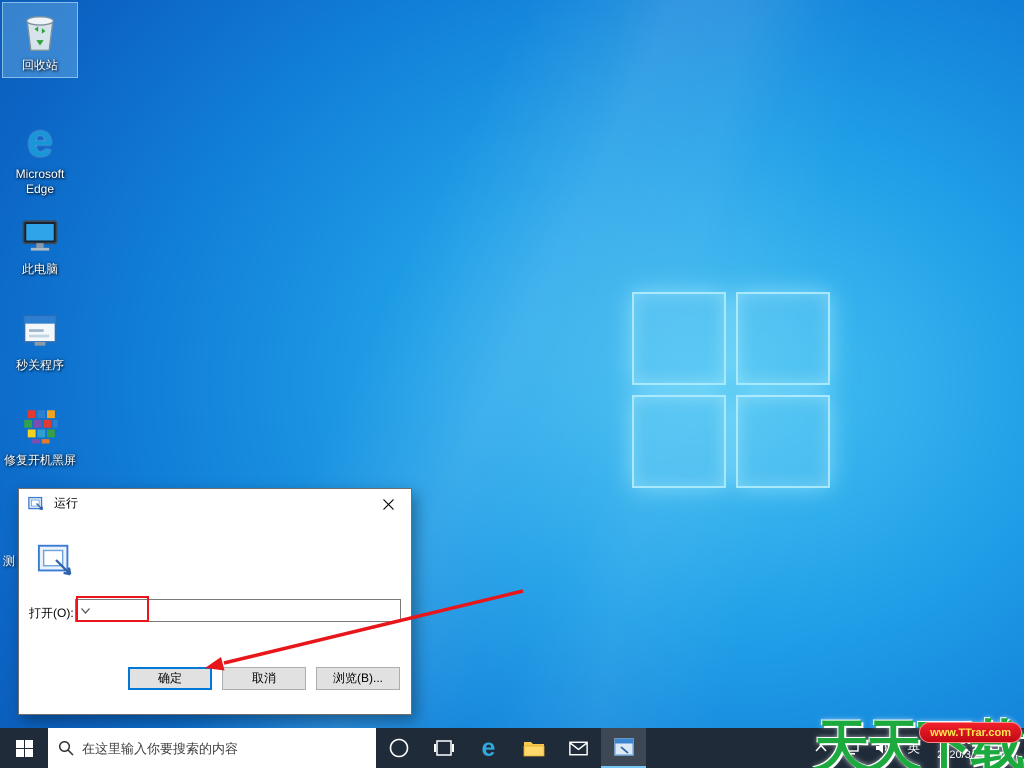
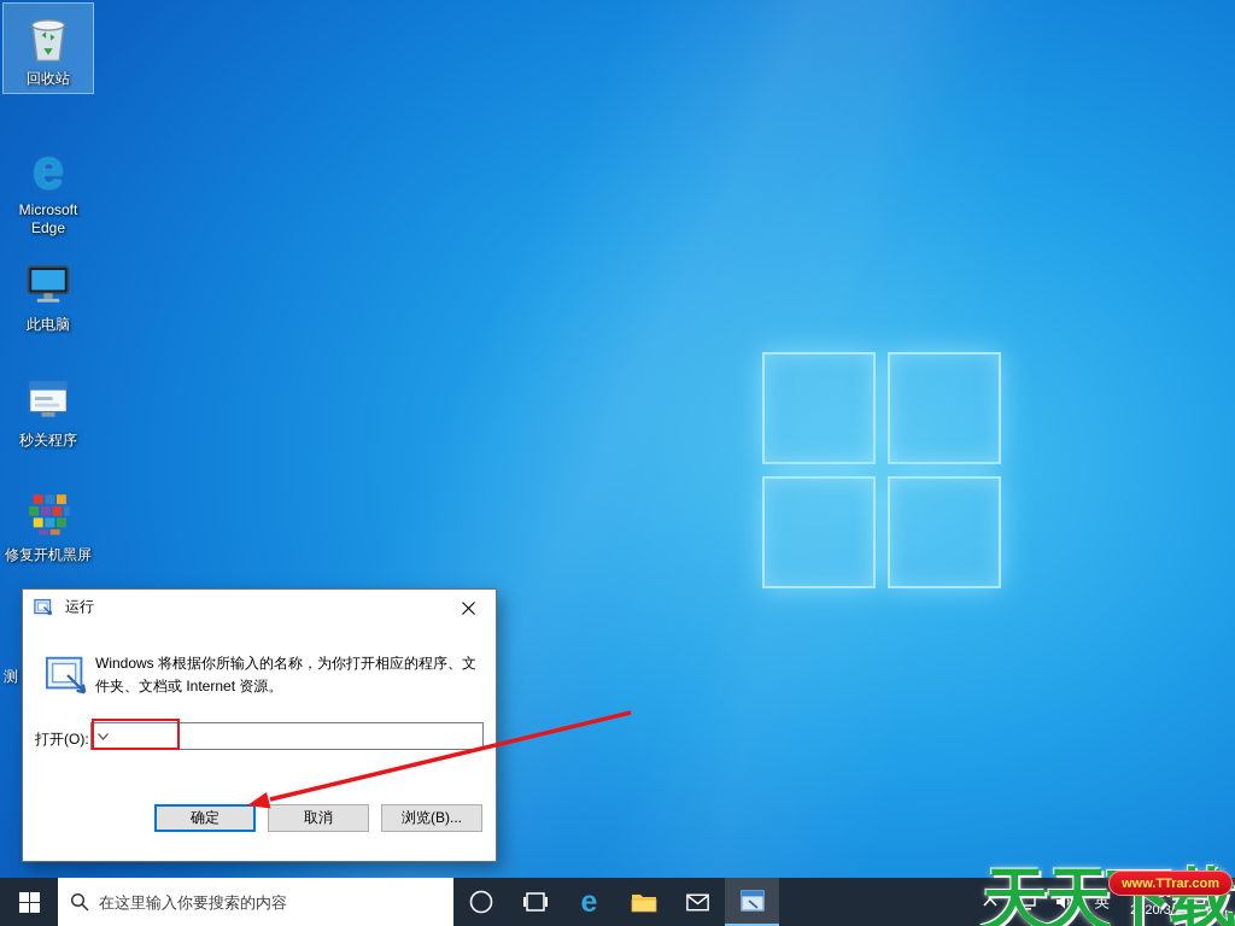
  回收站
  e
  Microsoft Edge
  此电脑
  秒关程序
  修复开机黑屏
  测
  运行
+ Windows 将根据你所输入的名称，为你打开相应的程序、文件夹、文档或 Internet 资源。
  打开(O):
  确定
  取消
  浏览(B)...
  www.TTrar.com
  天天下载
  在这里输入你要搜索的内容
  e
  英
  2020/3/2
